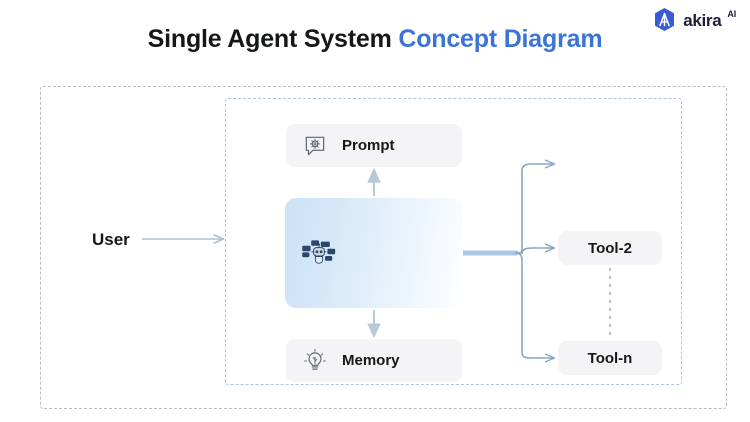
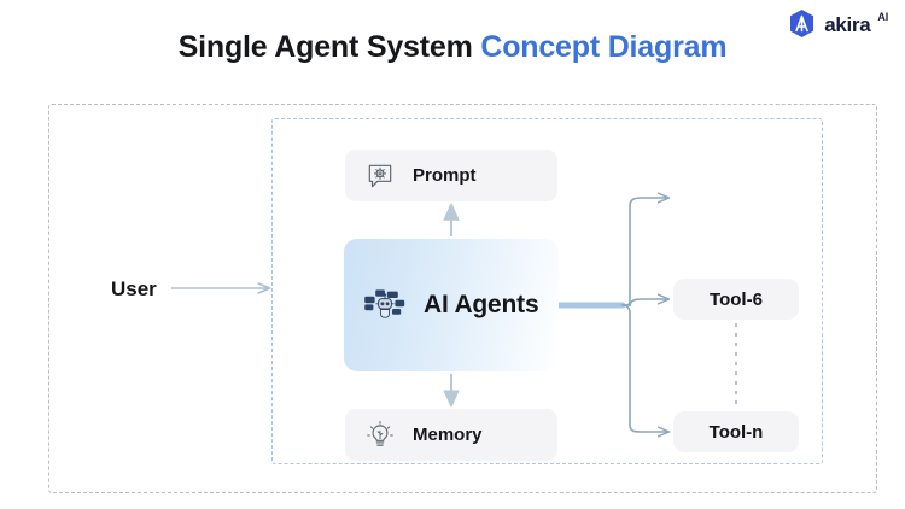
  Single Agent System Concept Diagram
  akira
  AI
  User
  Prompt
+ AI Agents
  Memory
- Tool-2
+ Tool-6
  Tool-n
